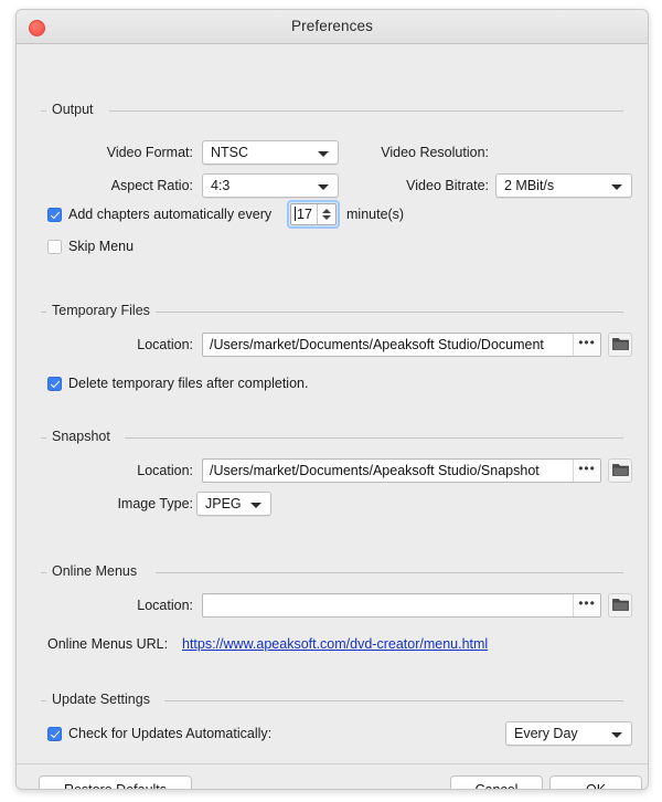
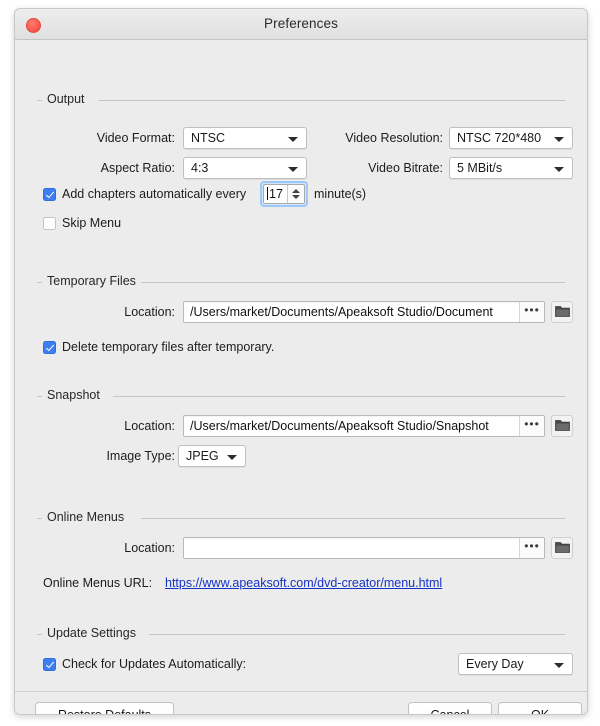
  Preferences
  Output
  Video Format:
  NTSC
  Video Resolution:
+ NTSC 720*480
  Aspect Ratio:
  4:3
  Video Bitrate:
- 2 MBit/s
+ 5 MBit/s
  Add chapters automatically every
  17
  minute(s)
  Skip Menu
  Temporary Files
  Location:
  /Users/market/Documents/Apeaksoft Studio/Document
  •••
- Delete temporary files after completion.
+ Delete temporary files after temporary.
  Snapshot
  Location:
  /Users/market/Documents/Apeaksoft Studio/Snapshot
  •••
  Image Type:
  JPEG
  Online Menus
  Location:
  •••
  Online Menus URL:
  https://www.apeaksoft.com/dvd-creator/menu.html
  Update Settings
  Check for Updates Automatically:
  Every Day
